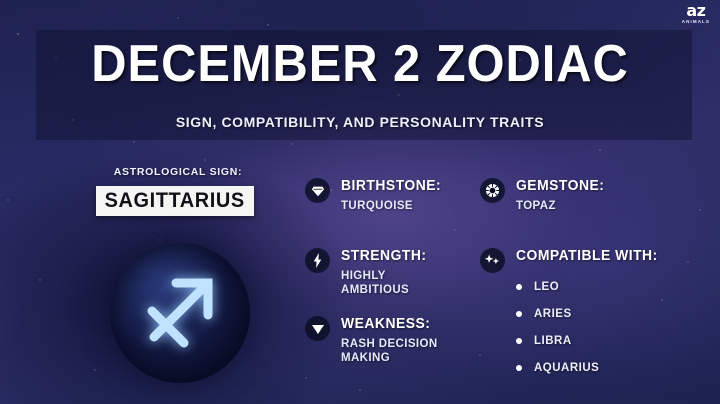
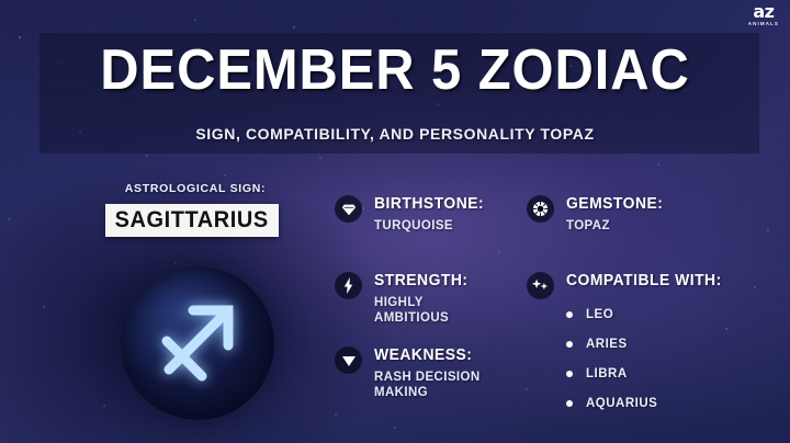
  az
- DECEMBER 2 ZODIAC
+ DECEMBER 5 ZODIAC
- SIGN, COMPATIBILITY, AND PERSONALITY TRAITS
+ SIGN, COMPATIBILITY, AND PERSONALITY TOPAZ
  ASTROLOGICAL SIGN:
  SAGITTARIUS
  BIRTHSTONE:
  TURQUOISE
  STRENGTH:
  HIGHLY
  AMBITIOUS
  WEAKNESS:
  RASH DECISION
  MAKING
  GEMSTONE:
  TOPAZ
  COMPATIBLE WITH:
  LEO
  ARIES
  LIBRA
  AQUARIUS
